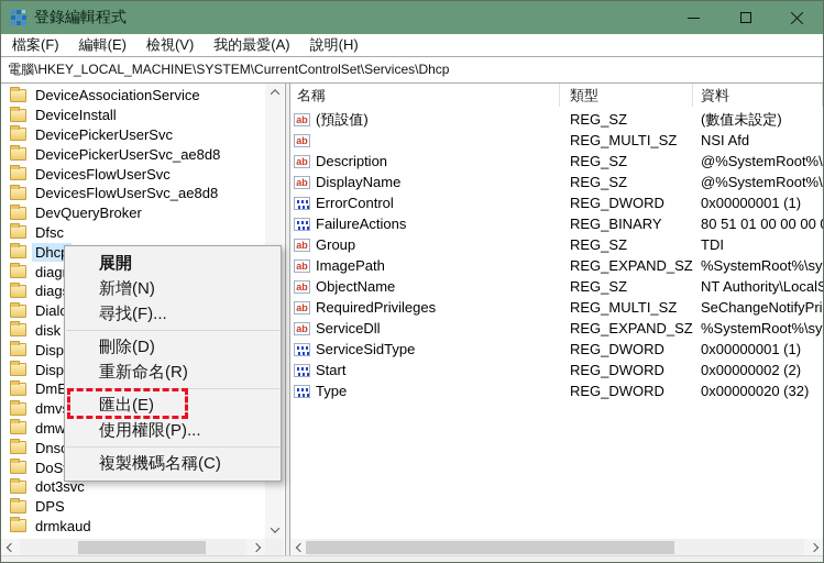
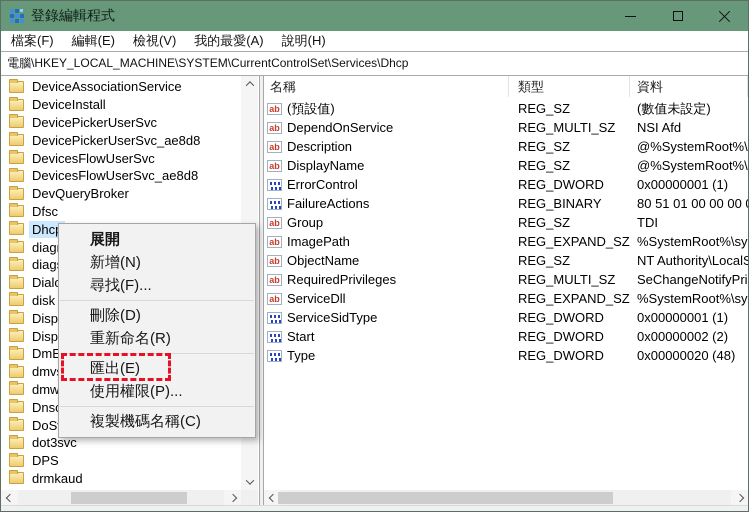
  登錄編輯程式
  檔案(F)
  編輯(E)
  檢視(V)
  我的最愛(A)
  說明(H)
  電腦\HKEY_LOCAL_MACHINE\SYSTEM\CurrentControlSet\Services\Dhcp
  DeviceAssociationService
  DeviceInstall
  DevicePickerUserSvc
  DevicePickerUserSvc_ae8d8
  DevicesFlowUserSvc
  DevicesFlowUserSvc_ae8d8
  DevQueryBroker
  Dfsc
  Dhc
  diag
  diag
  Dial
  disk
  Disp
  DmE
  dmv
  dmw
  DoS
  dot3svc
  DPS
  drmkaud
  名稱
  類型
  資料
  ab
  (預設值)
  REG_SZ
  (數值未設定)
  ab
+ DependOnService
  REG_MULTI_SZ
  NSI Afd
  ab
  Description
  REG_SZ
  @%SystemRoot%\
  ab
  DisplayName
  REG_SZ
  @%SystemRoot%\
  ErrorControl
  REG_DWORD
  0x00000001 (1)
  FailureActions
  REG_BINARY
  80 51 01 00 00 00
  ab
  Group
  REG_SZ
  TDI
  ab
  ImagePath
  REG_EXPAND_SZ
  %SystemRoot%\sy
  ab
  ObjectName
  REG_SZ
  NT Authority\LocalS
  ab
  RequiredPrivileges
  REG_MULTI_SZ
  SeChangeNotifyPri
  ab
  ServiceDll
  REG_EXPAND_SZ
  %SystemRoot%\sy
  ServiceSidType
  REG_DWORD
  0x00000001 (1)
  Start
  REG_DWORD
  0x00000002 (2)
  Type
  REG_DWORD
- 0x00000020 (32)
+ 0x00000020 (48)
  展開
  新增(N)
  尋找(F)...
  刪除(D)
  重新命名(R)
  匯出(E)
  使用權限(P)...
  複製機碼名稱(C)
